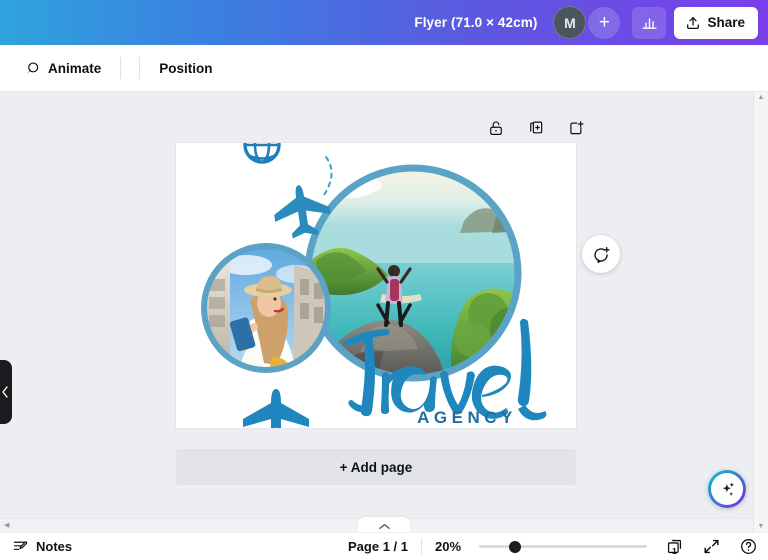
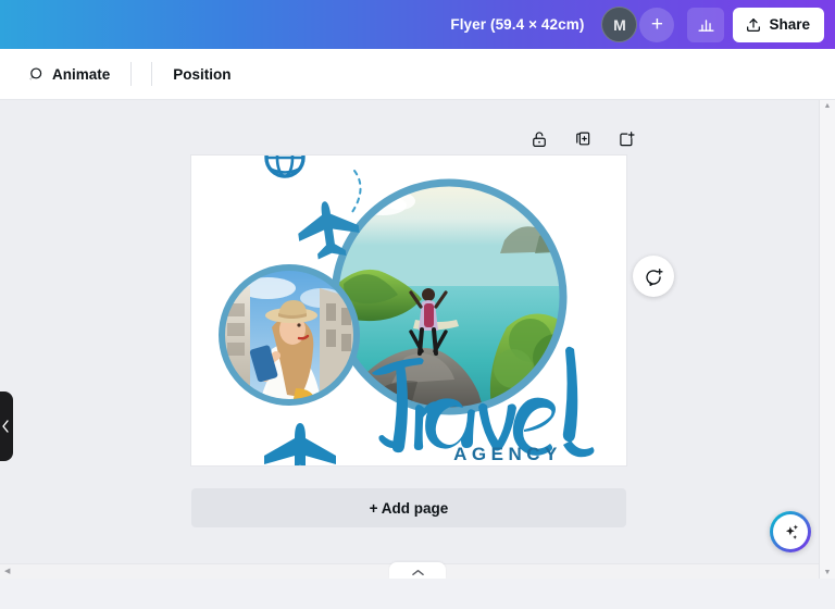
- Flyer (71.0 × 42cm)
+ Flyer (59.4 × 42cm)
  M
  +
  Share
  Animate
  Position
  AGENCY
  + Add page
- Notes
- Page 1 / 1
- 20%
- 1
